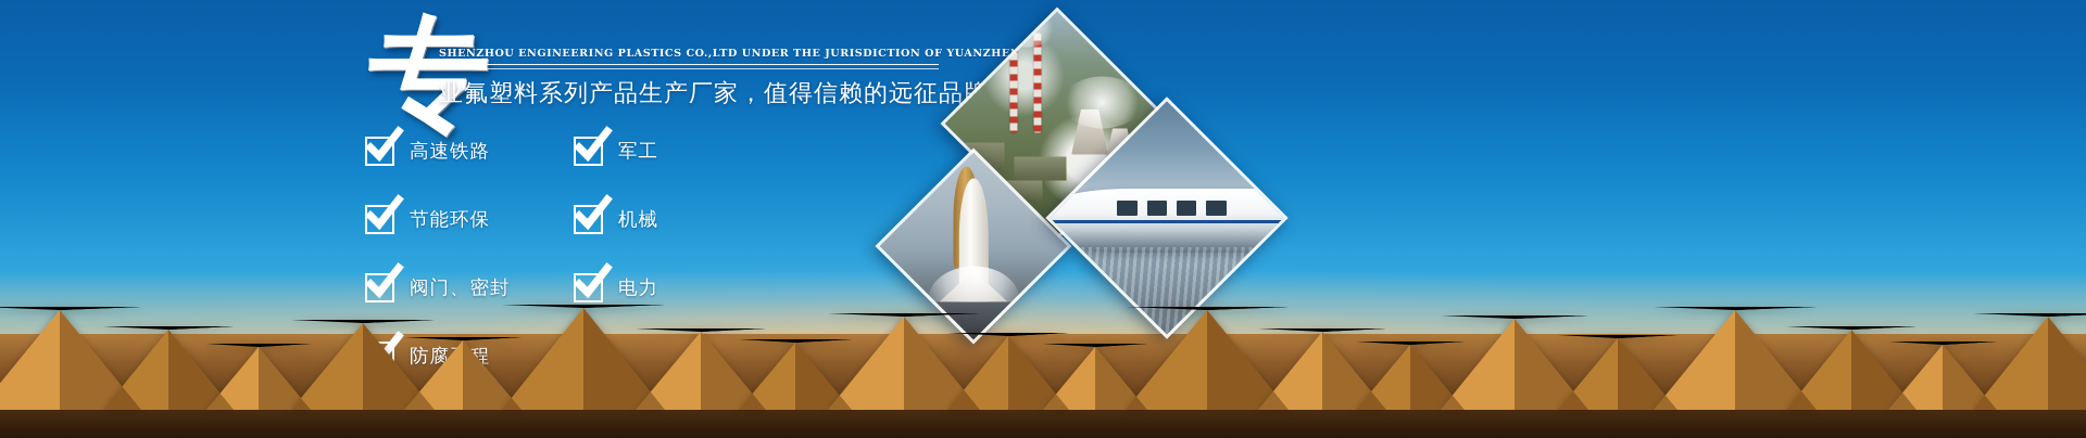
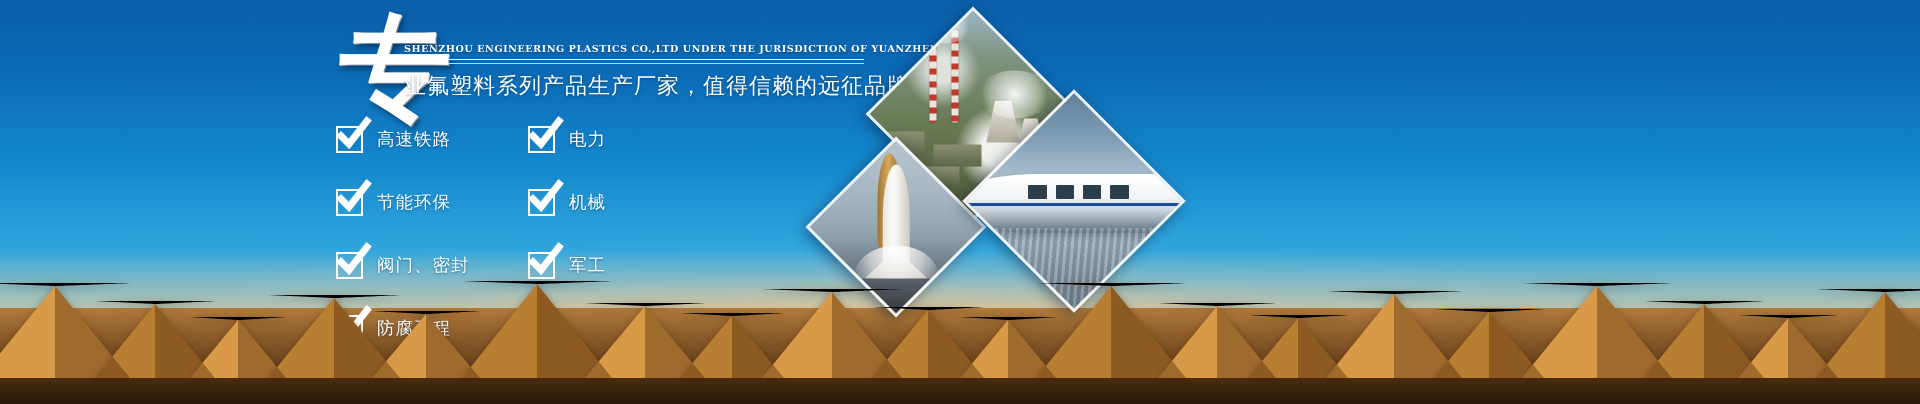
  SHENZHOU ENGINEERING PLASTICS CO.,LTD UNDER THE JURISDICTION OF YUANZHE
  业氟塑料系列产品生产厂家，值得信赖的远征品
  高速铁路
  节能环保
  阀门、密封
  防腐工程
- 军工
+ 电力
  机械
- 电力
+ 军工
